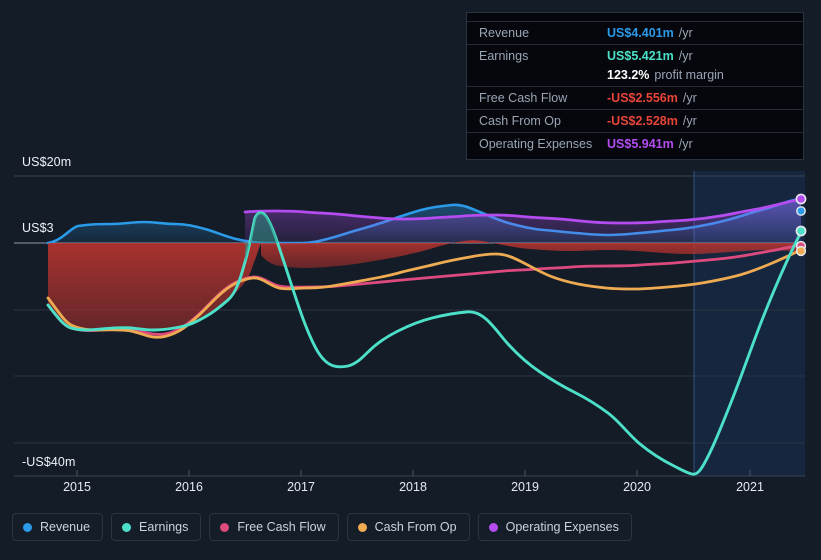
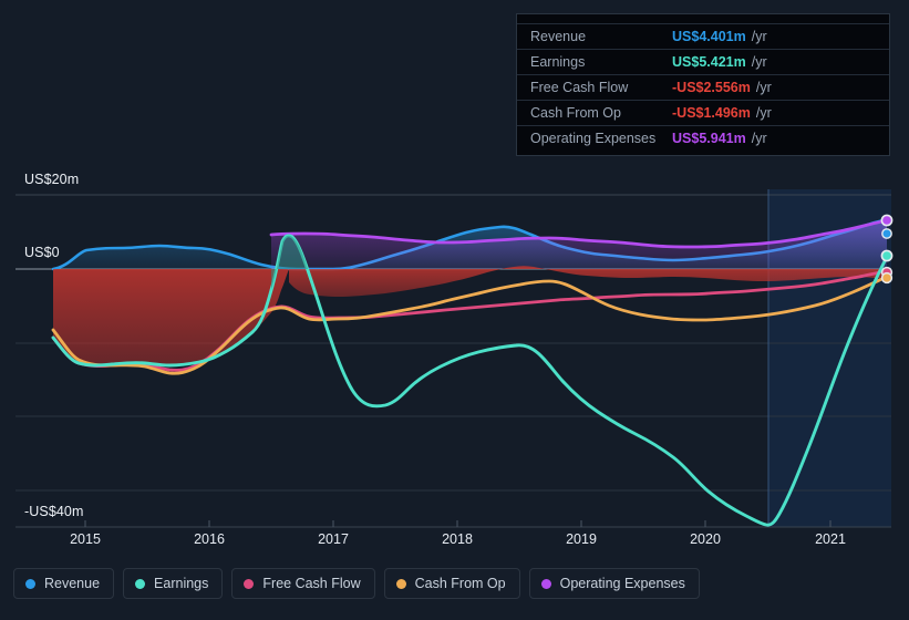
  US$20m
- US$3
+ US$0
  -US$40m
  2015
  2016
  2017
  2018
  2019
  2020
  2021
  Revenue
  US$4.401m
  /yr
  Earnings
  US$5.421m
  /yr
- 123.2%
- profit margin
  Free Cash Flow
  -US$2.556m
  /yr
  Cash From Op
- -US$2.528m
+ -US$1.496m
  /yr
  Operating Expenses
  US$5.941m
  /yr
  Revenue
  Earnings
  Free Cash Flow
  Cash From Op
  Operating Expenses
